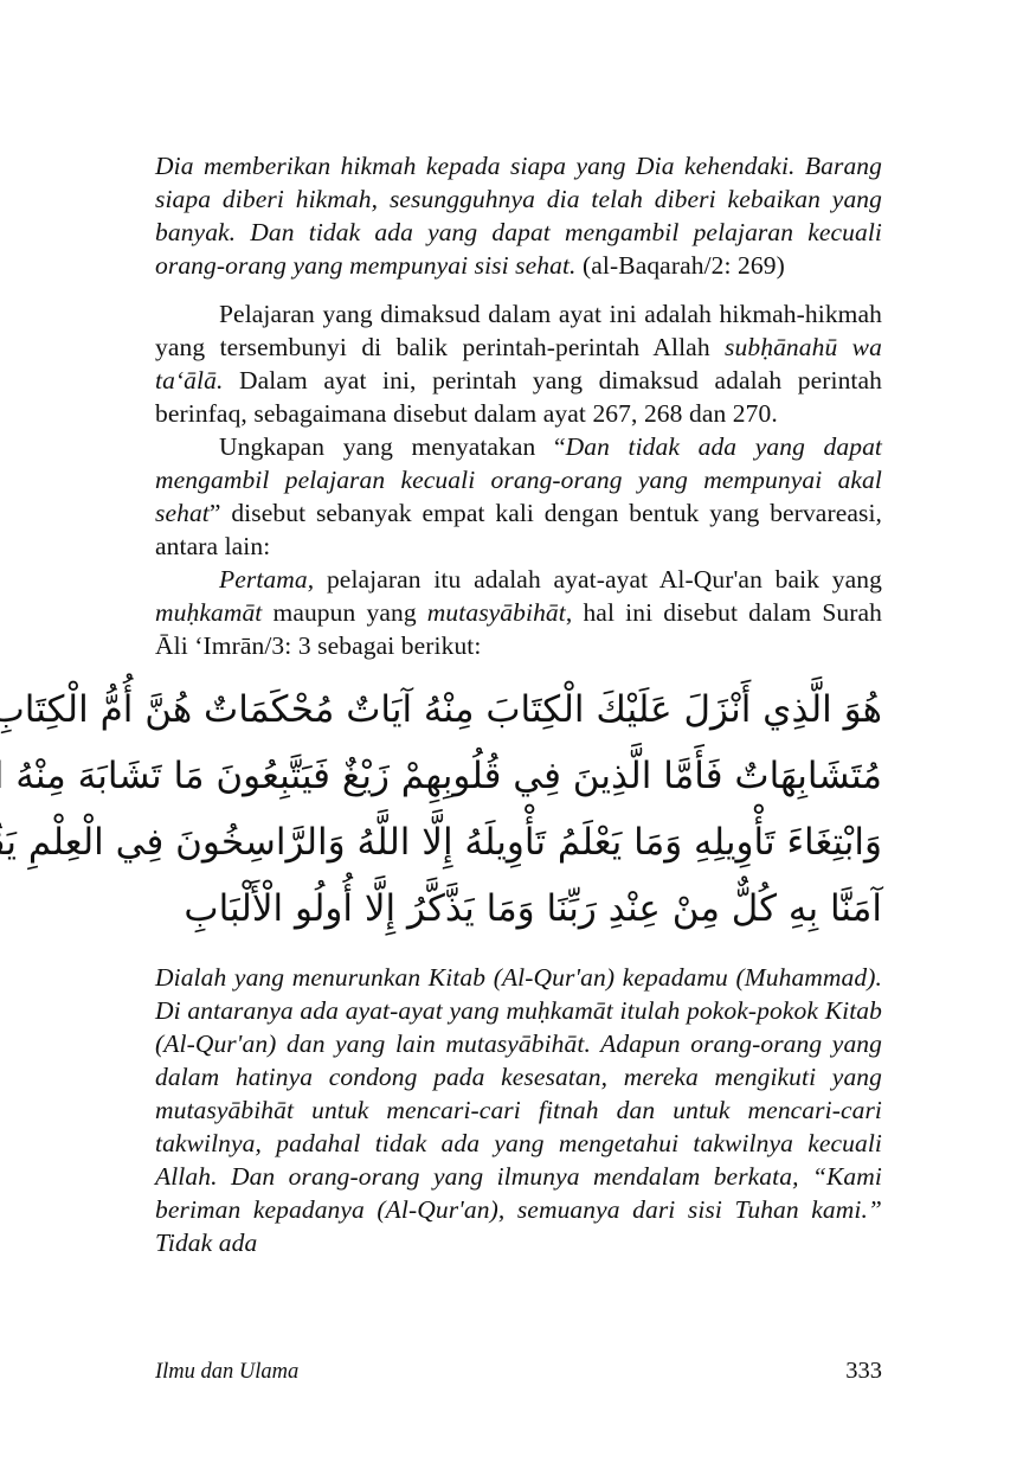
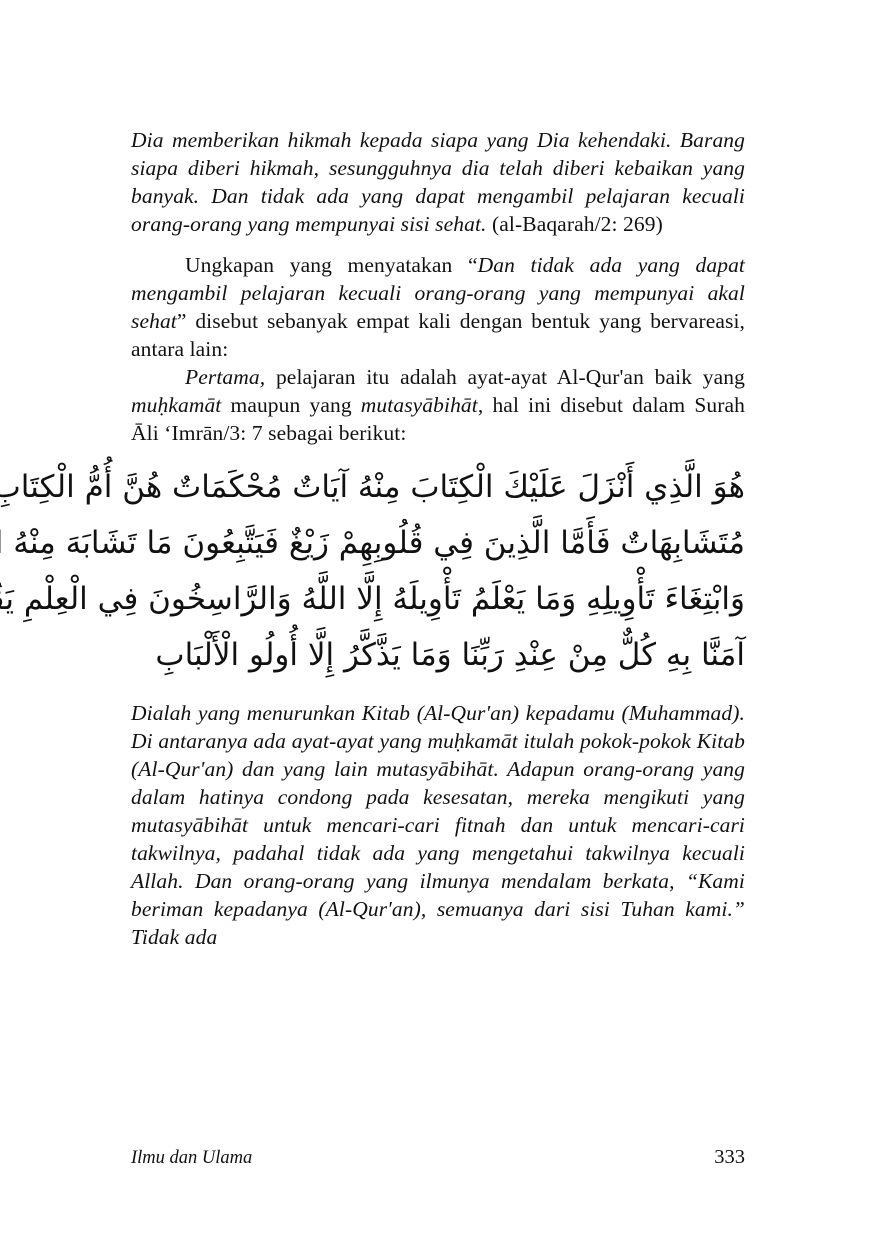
  Dia memberikan hikmah kepada siapa yang Dia kehendaki. Barang siapa diberi hikmah, sesungguhnya dia telah diberi kebaikan yang banyak. Dan tidak ada yang dapat mengambil pelajaran kecuali orang-orang yang mempunyai sisi sehat. (al-Baqarah/2: 269)
- Pelajaran yang dimaksud dalam ayat ini adalah hikmah-hikmah yang tersembunyi di balik perintah-perintah Allah subḥānahū wa ta‘ālā. Dalam ayat ini, perintah yang dimaksud adalah perintah berinfaq, sebagaimana disebut dalam ayat 267, 268 dan 270.
  Ungkapan yang menyatakan “Dan tidak ada yang dapat mengambil pelajaran kecuali orang-orang yang mempunyai akal sehat” disebut sebanyak empat kali dengan bentuk yang bervareasi, antara lain:
- Pertama, pelajaran itu adalah ayat-ayat Al-Qur'an baik yang muḥkamāt maupun yang mutasyābihāt, hal ini disebut dalam Surah Āli ‘Imrān/3: 3 sebagai berikut:
+ Pertama, pelajaran itu adalah ayat-ayat Al-Qur'an baik yang muḥkamāt maupun yang mutasyābihāt, hal ini disebut dalam Surah Āli ‘Imrān/3: 7 sebagai berikut:
  هُوَ الَّذِي أَنْزَلَ عَلَيْكَ الْكِتَابَ مِنْهُ آيَاتٌ مُحْكَمَاتٌ هُنَّ أُمُّ الْكِتَابِ
  مُتَشَابِهَاتٌ فَأَمَّا الَّذِينَ فِي قُلُوبِهِمْ زَيْغٌ فَيَتَّبِعُونَ مَا تَشَابَهَ مِنْهُ
  وَابْتِغَاءَ تَأْوِيلِهِ وَمَا يَعْلَمُ تَأْوِيلَهُ إِلَّا اللَّهُ وَالرَّاسِخُونَ فِي الْعِلْمِ يَ
  آمَنَّا بِهِ كُلٌّ مِنْ عِنْدِ رَبِّنَا وَمَا يَذَّكَّرُ إِلَّا أُولُو الْأَلْبَابِ
  Dialah yang menurunkan Kitab (Al-Qur'an) kepadamu (Muhammad). Di antaranya ada ayat-ayat yang muḥkamāt itulah pokok-pokok Kitab (Al-Qur'an) dan yang lain mutasyābihāt. Adapun orang-orang yang dalam hatinya condong pada kesesatan, mereka mengikuti yang mutasyābihāt untuk mencari-cari fitnah dan untuk mencari-cari takwilnya, padahal tidak ada yang mengetahui takwilnya kecuali Allah. Dan orang-orang yang ilmunya mendalam berkata, “Kami beriman kepadanya (Al-Qur'an), semuanya dari sisi Tuhan kami.” Tidak ada
  Ilmu dan Ulama
  333
